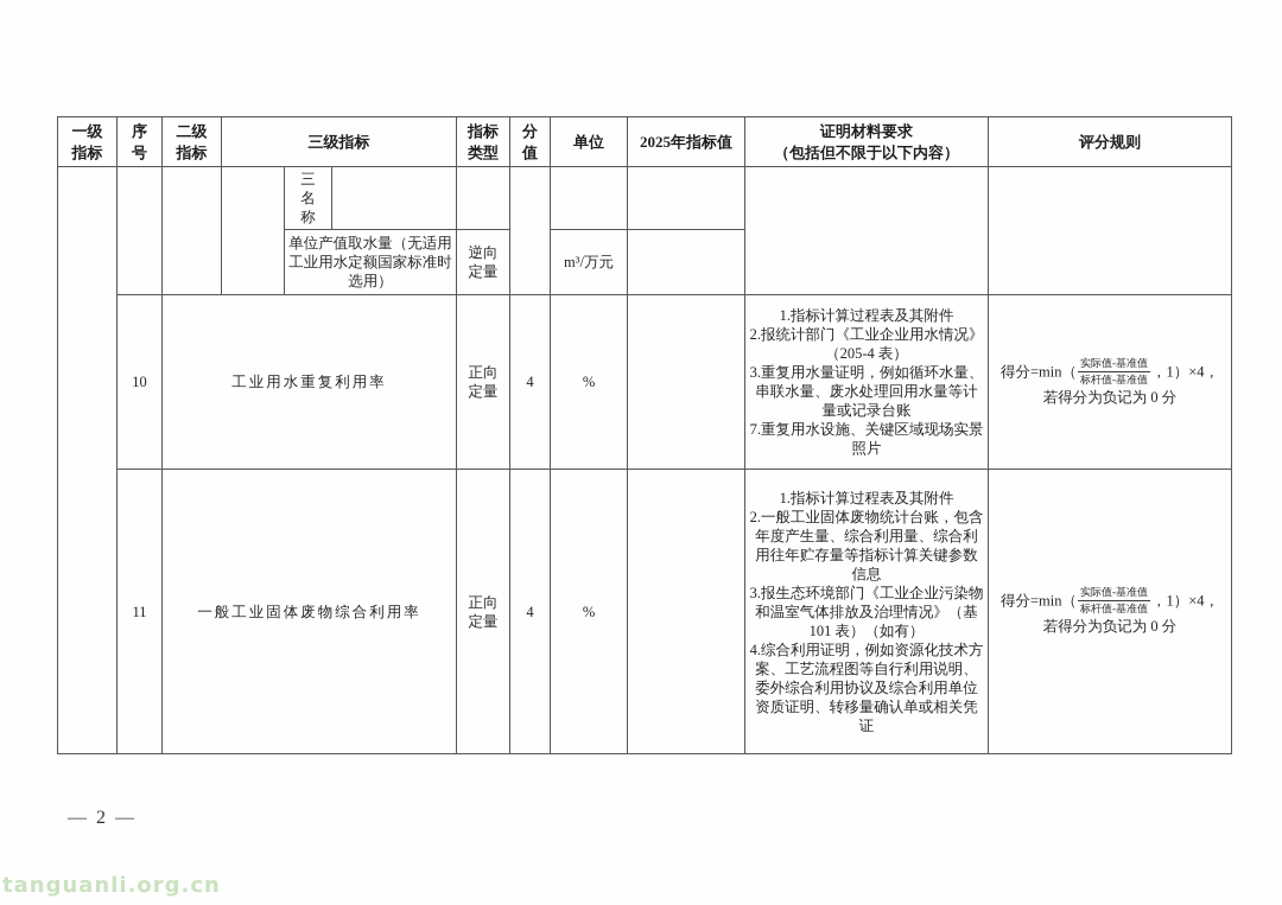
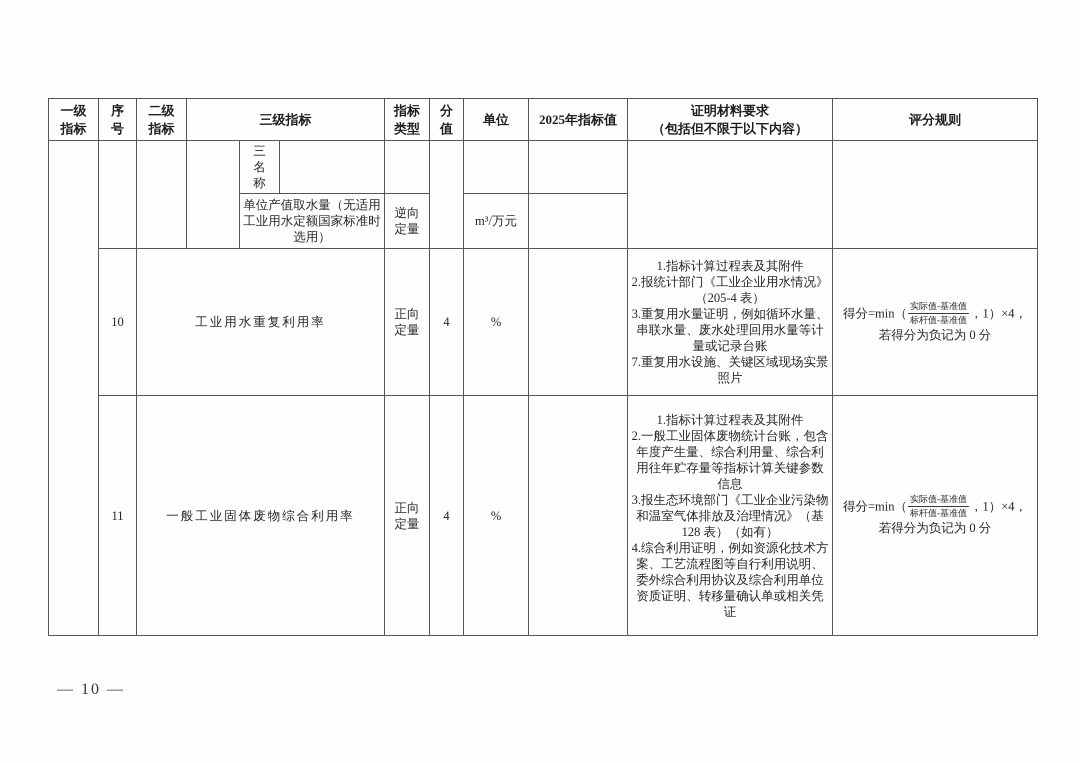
  一级 指标	序 号	二级 指标	三级指标	指标 类型	分 值	单位	2025年指标值	证明材料要求 （包括但不限于以下内容）	评分规则
  				三 名 称
  单位产值取水量（无适用工业用水定额国家标准时选用）	逆向 定量	m³/万元
  10	工业用水重复利用率	正向 定量	4	%		1.指标计算过程表及其附件 2.报统计部门《工业企业用水情况》（205-4 表） 3.重复用水量证明，例如循环水量、串联水量、废水处理回用水量等计量或记录台账 7.重复用水设施、关键区域现场实景照片	得分=min（实际值-基准值标杆值-基准值，1）×4， 若得分为负记为 0 分
- 11	一般工业固体废物综合利用率	正向 定量	4	%		1.指标计算过程表及其附件 2.一般工业固体废物统计台账，包含年度产生量、综合利用量、综合利用往年贮存量等指标计算关键参数信息 3.报生态环境部门《工业企业污染物和温室气体排放及治理情况》（基 101 表）（如有） 4.综合利用证明，例如资源化技术方案、工艺流程图等自行利用说明、委外综合利用协议及综合利用单位资质证明、转移量确认单或相关凭证	得分=min（实际值-基准值标杆值-基准值，1）×4， 若得分为负记为 0 分
+ 11	一般工业固体废物综合利用率	正向 定量	4	%		1.指标计算过程表及其附件 2.一般工业固体废物统计台账，包含年度产生量、综合利用量、综合利用往年贮存量等指标计算关键参数信息 3.报生态环境部门《工业企业污染物和温室气体排放及治理情况》（基 128 表）（如有） 4.综合利用证明，例如资源化技术方案、工艺流程图等自行利用说明、委外综合利用协议及综合利用单位资质证明、转移量确认单或相关凭证	得分=min（实际值-基准值标杆值-基准值，1）×4， 若得分为负记为 0 分
- — 2 —
+ — 10 —
- tanguanli.org.cn
